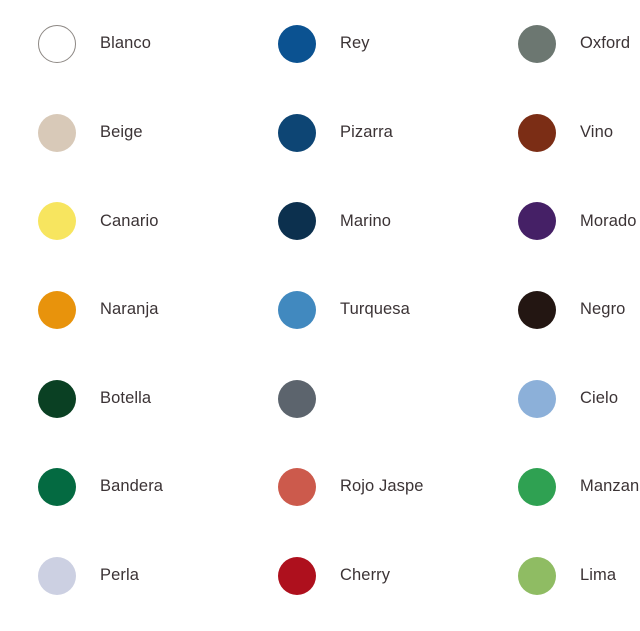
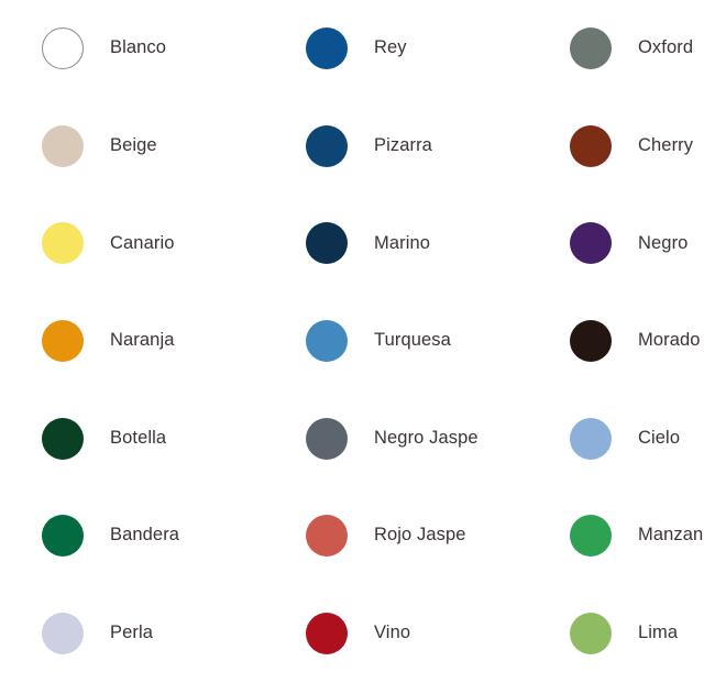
  Blanco
  Rey
  Oxford
  Beige
  Pizarra
- Vino
+ Cherry
  Canario
  Marino
- Morado
+ Negro
  Naranja
  Turquesa
- Negro
+ Morado
  Botella
+ Negro Jaspe
  Cielo
  Bandera
  Rojo Jaspe
  Manzan
  Perla
- Cherry
+ Vino
  Lima
